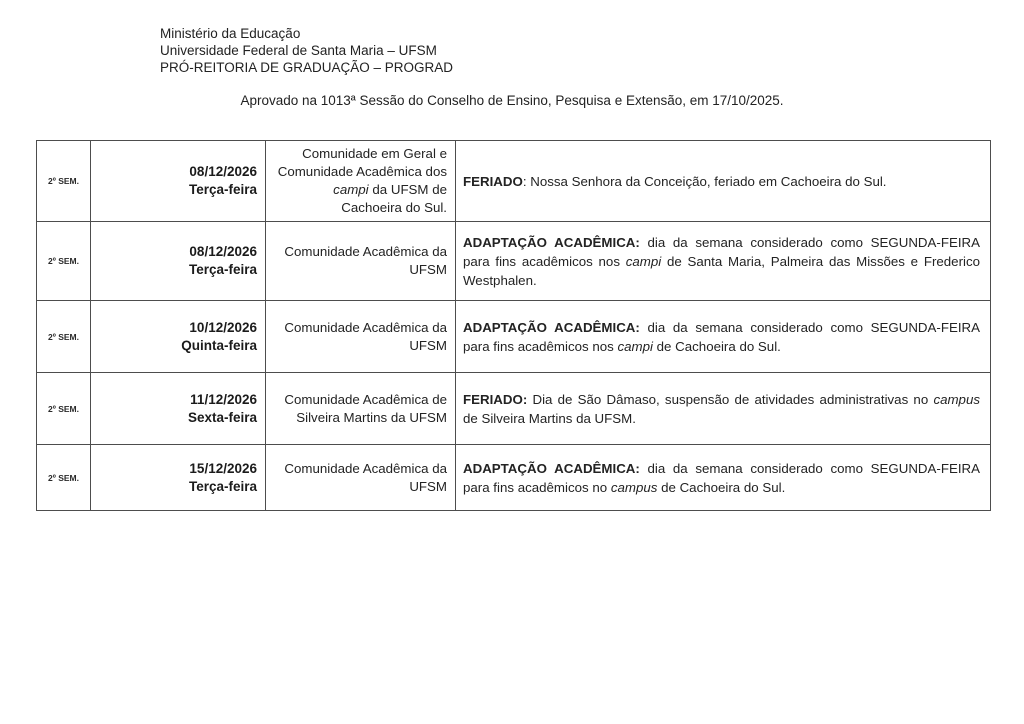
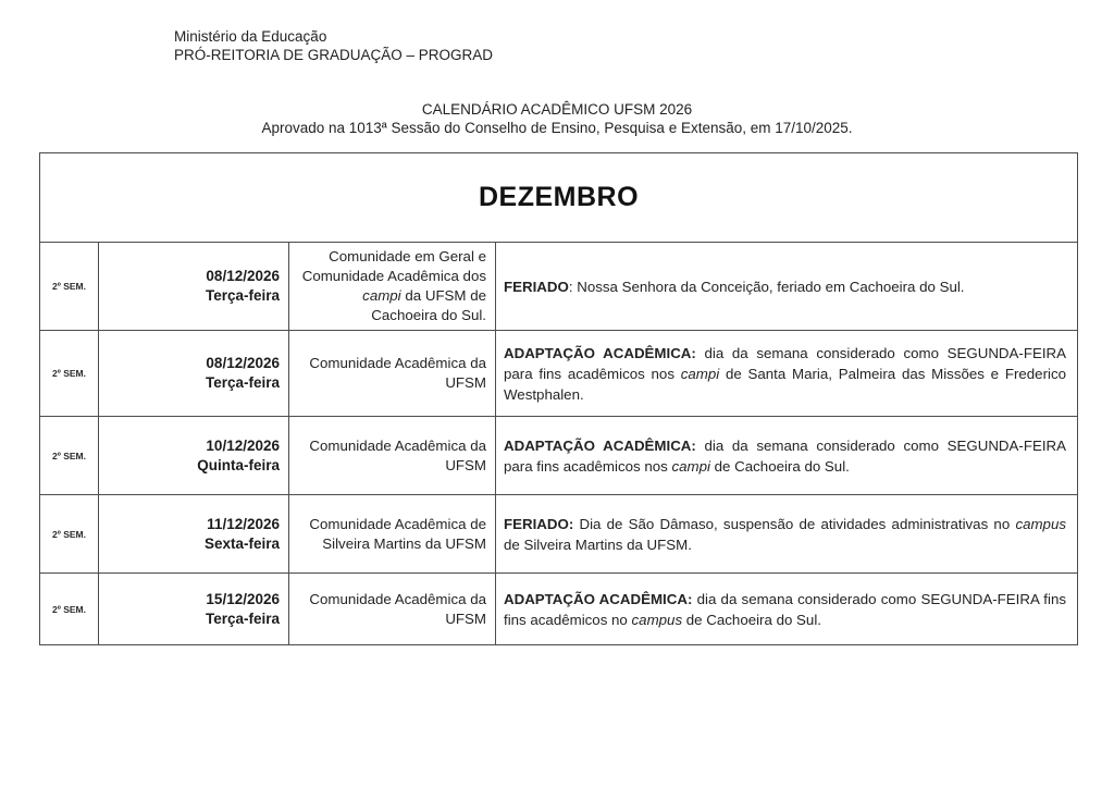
  Ministério da Educação
- Universidade Federal de Santa Maria – UFSM
  PRÓ-REITORIA DE GRADUAÇÃO – PROGRAD
+ CALENDÁRIO ACADÊMICO UFSM 2026
  Aprovado na 1013ª Sessão do Conselho de Ensino, Pesquisa e Extensão, em 17/10/2025.
+ DEZEMBRO
  2º SEM.	08/12/2026 Terça-feira	Comunidade em Geral e Comunidade Acadêmica dos campi da UFSM de Cachoeira do Sul.	FERIADO: Nossa Senhora da Conceição, feriado em Cachoeira do Sul.
  2º SEM.	08/12/2026 Terça-feira	Comunidade Acadêmica da UFSM	ADAPTAÇÃO ACADÊMICA: dia da semana considerado como SEGUNDA-FEIRA para fins acadêmicos nos campi de Santa Maria, Palmeira das Missões e Frederico Westphalen.
  2º SEM.	10/12/2026 Quinta-feira	Comunidade Acadêmica da UFSM	ADAPTAÇÃO ACADÊMICA: dia da semana considerado como SEGUNDA-FEIRA para fins acadêmicos nos campi de Cachoeira do Sul.
  2º SEM.	11/12/2026 Sexta-feira	Comunidade Acadêmica de Silveira Martins da UFSM	FERIADO: Dia de São Dâmaso, suspensão de atividades administrativas no campus de Silveira Martins da UFSM.
- 2º SEM.	15/12/2026 Terça-feira	Comunidade Acadêmica da UFSM	ADAPTAÇÃO ACADÊMICA: dia da semana considerado como SEGUNDA-FEIRA para fins acadêmicos no campus de Cachoeira do Sul.
+ 2º SEM.	15/12/2026 Terça-feira	Comunidade Acadêmica da UFSM	ADAPTAÇÃO ACADÊMICA: dia da semana considerado como SEGUNDA-FEIRA fins fins acadêmicos no campus de Cachoeira do Sul.
